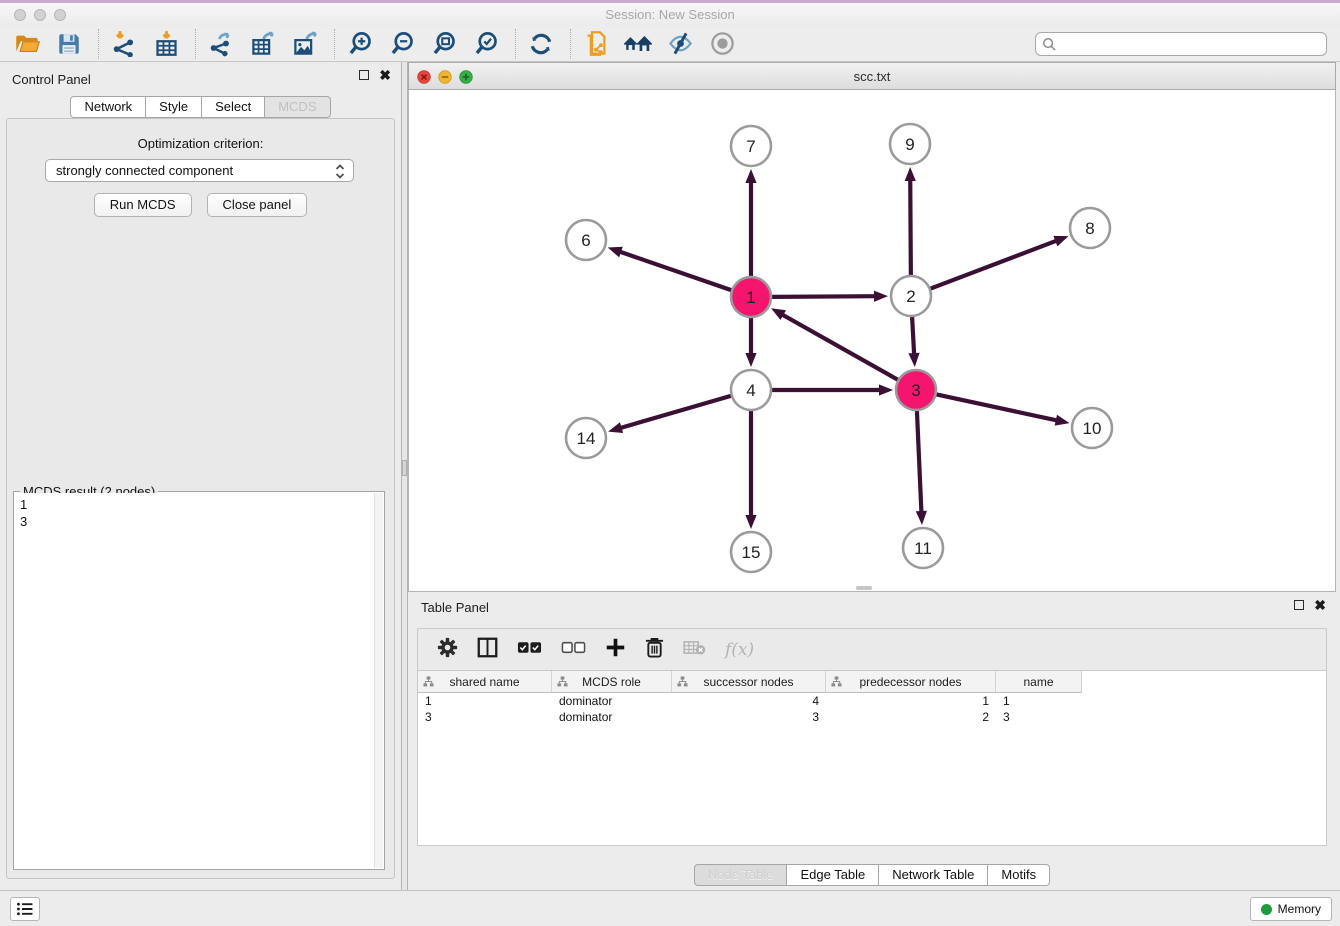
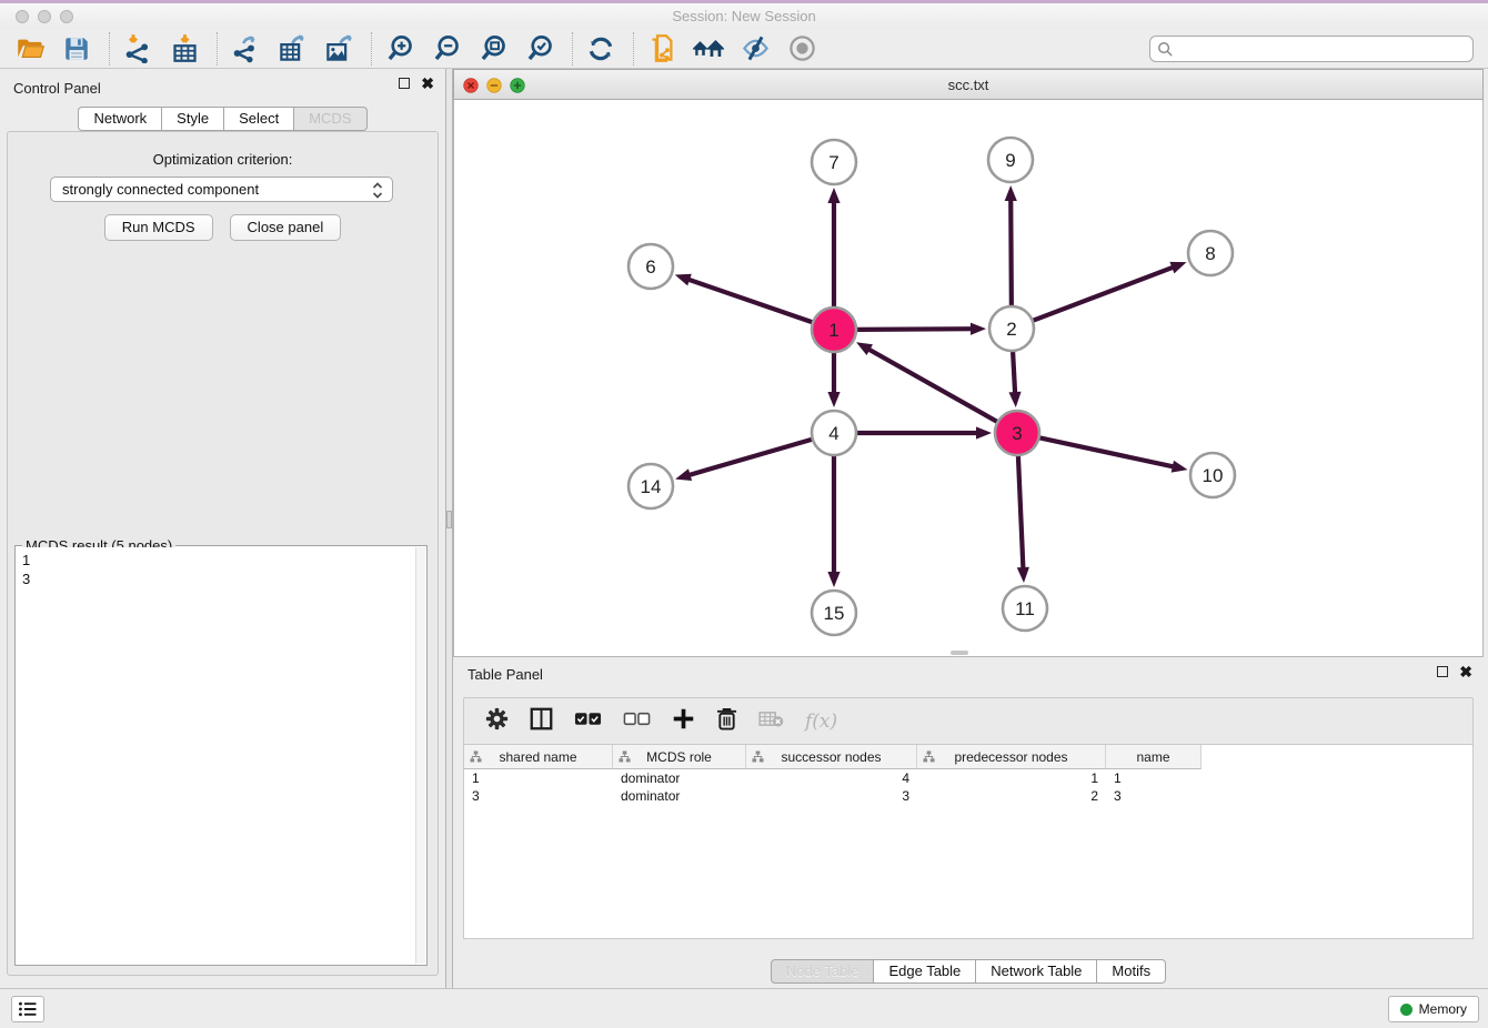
  Session: New Session
  Control Panel
  ✖
  Network
  Style
  Select
  MCDS
  Optimization criterion:
  strongly connected component
  Run MCDS
  Close panel
- MCDS result (2 nodes)
+ MCDS result (5 nodes)
  1
  3
  scc.txt
  7
  9
  6
  8
  1
  2
  4
  3
  14
  10
  15
  11
  Table Panel
  ✖
  f(x)
  shared name
  MCDS role
  successor nodes
  predecessor nodes
  name
  1
  dominator
  4
  1
  1
  3
  dominator
  3
  2
  3
  Node Table
  Edge Table
  Network Table
  Motifs
  Memory
